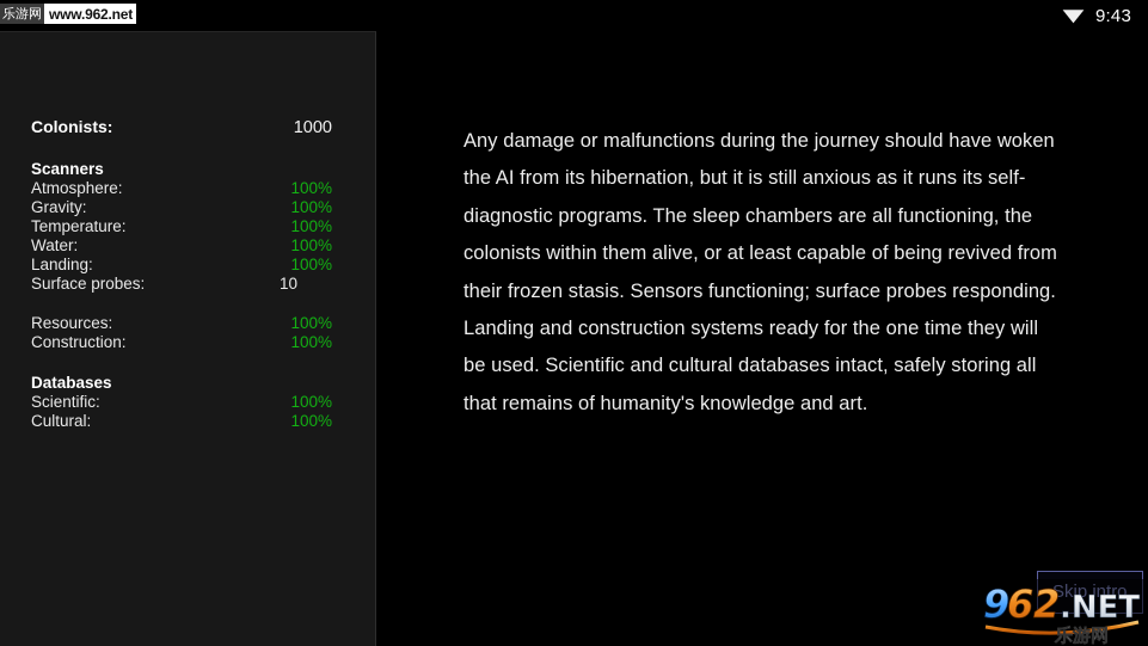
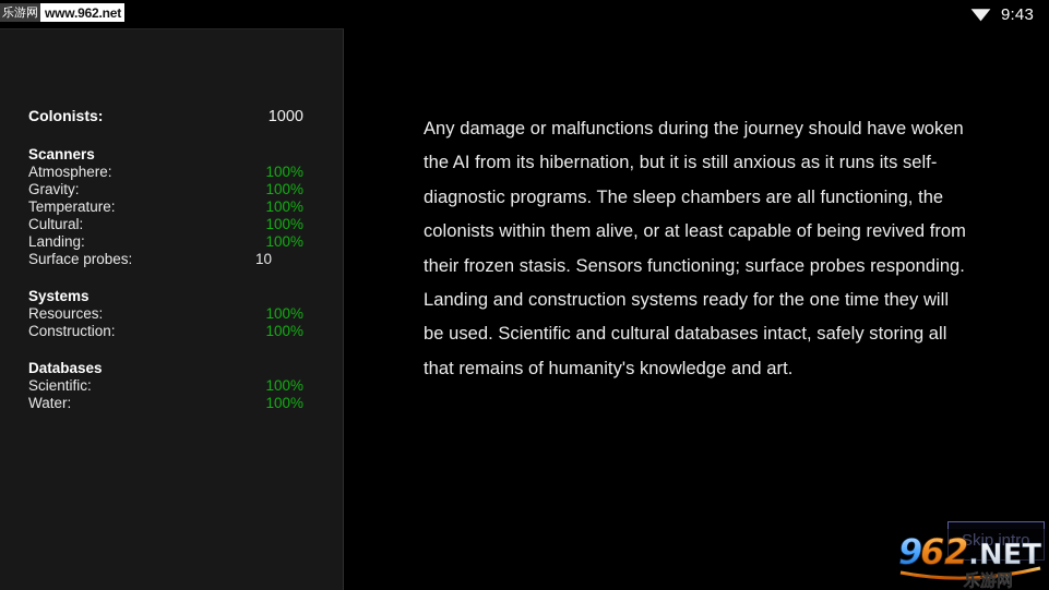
  9:43
  乐游网
  www.962.net
  Colonists:
  1000
  Scanners
  Atmosphere:
  100%
  Gravity:
  100%
  Temperature:
  100%
- Water:
+ Cultural:
  100%
  Landing:
  100%
  Surface probes:
  10
+ Systems
  Resources:
  100%
  Construction:
  100%
  Databases
  Scientific:
  100%
- Cultural:
+ Water:
  100%
  Any damage or malfunctions during the journey should have woken the AI from its hibernation, but it is still anxious as it runs its self-diagnostic programs. The sleep chambers are all functioning, the colonists within them alive, or at least capable of being revived from their frozen stasis. Sensors functioning; surface probes responding. Landing and construction systems ready for the one time they will be used. Scientific and cultural databases intact, safely storing all that remains of humanity's knowledge and art.
  Skip intro
  9
  6
  2
  .NET
  乐游网
